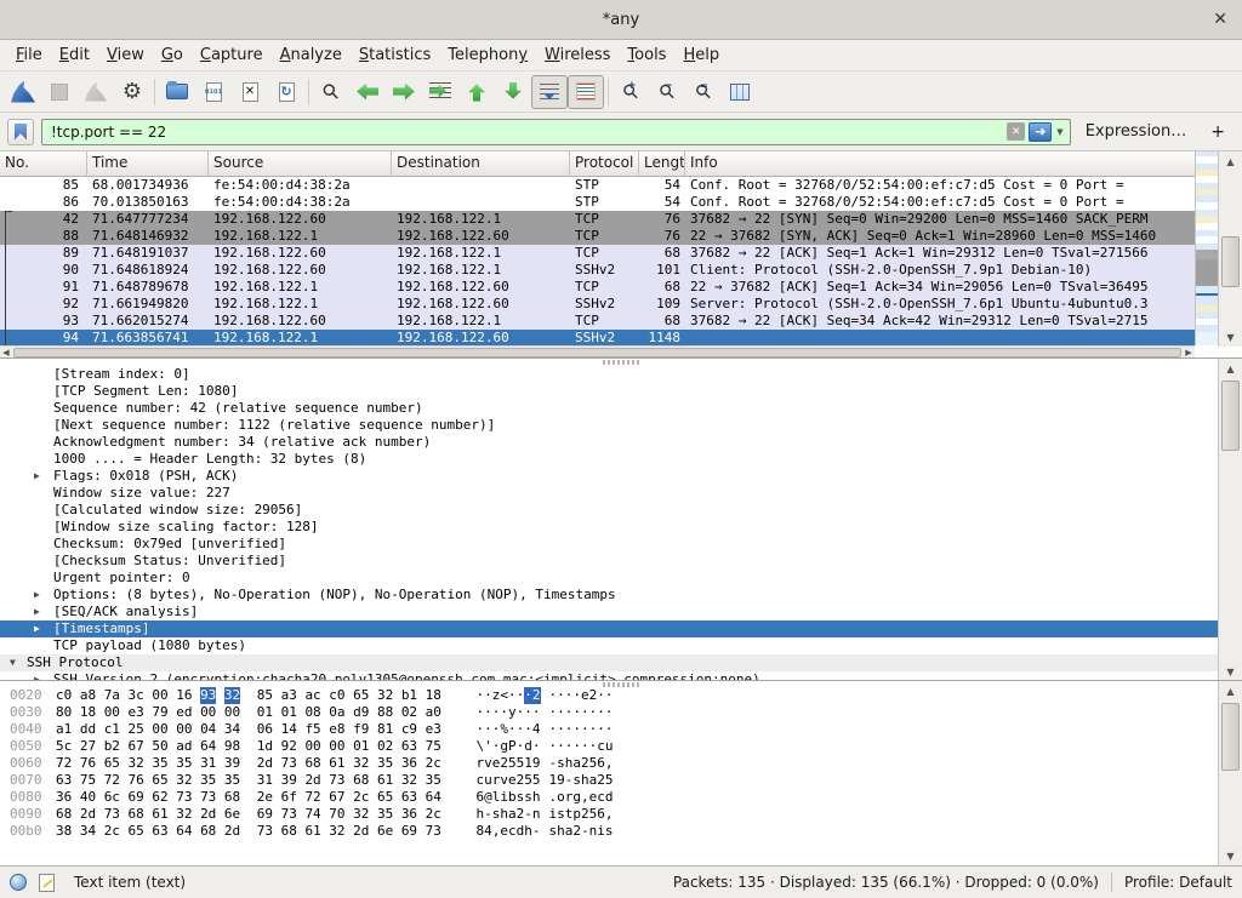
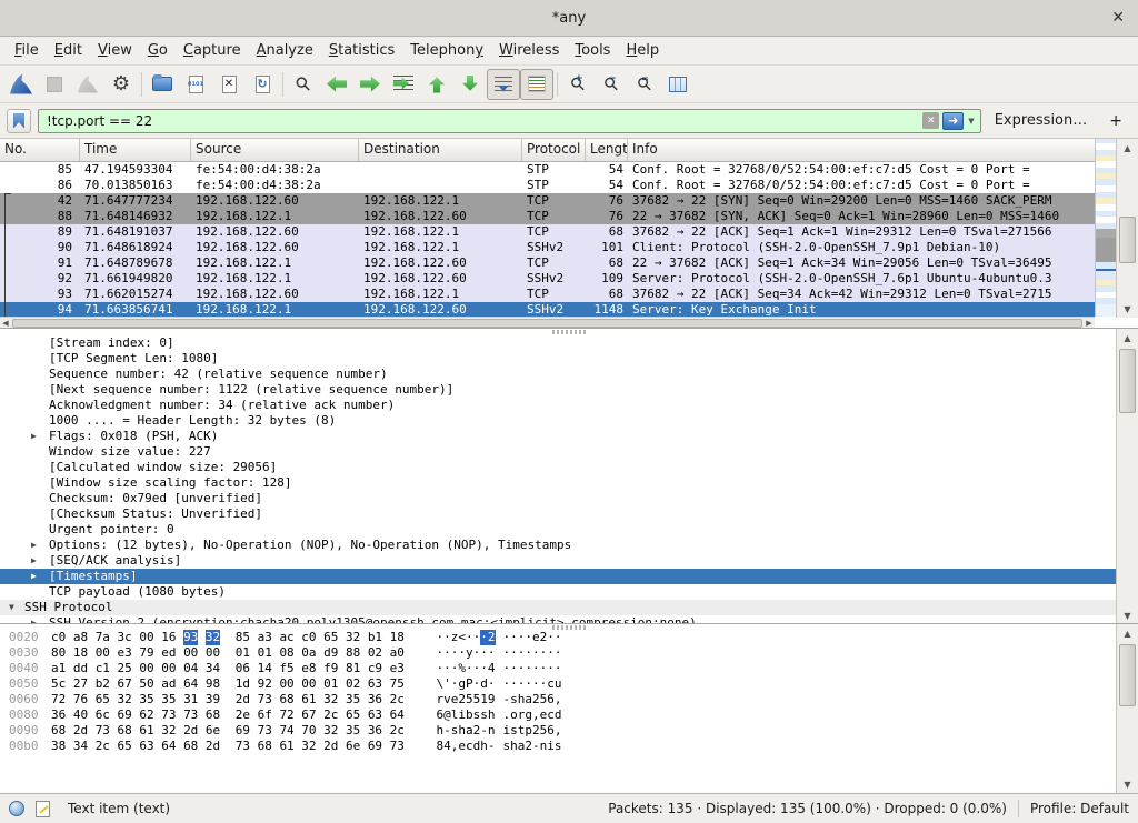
  *any
  ✕
  File
  Edit
  View
  Go
  Capture
  Analyze
  Statistics
  Telephony
  Wireless
  Tools
  Help
  !tcp.port == 22
  ✕
  ➜
  ▼
  Expression…
  +
  No.
  Time
  Source
  Destination
  Protocol
  Lengt
  Info
  85
- 68.001734936
+ 47.194593304
  fe:54:00:d4:38:2a
  STP
  54
  Conf. Root = 32768/0/52:54:00:ef:c7:d5 Cost = 0 Port =
  86
  70.013850163
  fe:54:00:d4:38:2a
  STP
  54
  Conf. Root = 32768/0/52:54:00:ef:c7:d5 Cost = 0 Port =
  42
  71.647777234
  192.168.122.60
  192.168.122.1
  TCP
  76
  37682 → 22 [SYN] Seq=0 Win=29200 Len=0 MSS=1460 SACK_PERM
  88
  71.648146932
  192.168.122.1
  192.168.122.60
  TCP
  76
  22 → 37682 [SYN, ACK] Seq=0 Ack=1 Win=28960 Len=0 MSS=1460
  89
  71.648191037
  192.168.122.60
  192.168.122.1
  TCP
  68
  37682 → 22 [ACK] Seq=1 Ack=1 Win=29312 Len=0 TSval=271566
  90
  71.648618924
  192.168.122.60
  192.168.122.1
  SSHv2
  101
  Client: Protocol (SSH-2.0-OpenSSH_7.9p1 Debian-10)
  91
  71.648789678
  192.168.122.1
  192.168.122.60
  TCP
  68
  22 → 37682 [ACK] Seq=1 Ack=34 Win=29056 Len=0 TSval=36495
  92
  71.661949820
  192.168.122.1
  192.168.122.60
  SSHv2
  109
  Server: Protocol (SSH-2.0-OpenSSH_7.6p1 Ubuntu-4ubuntu0.3
  93
  71.662015274
  192.168.122.60
  192.168.122.1
  TCP
  68
  37682 → 22 [ACK] Seq=34 Ack=42 Win=29312 Len=0 TSval=2715
  94
  71.663856741
  192.168.122.1
  192.168.122.60
  SSHv2
  1148
+ Server: Key Exchange Init
  ▲
  ▼
  ◀
  ▶
  [Stream index: 0]
  [TCP Segment Len: 1080]
  Sequence number: 42 (relative sequence number)
  [Next sequence number: 1122 (relative sequence number)]
  Acknowledgment number: 34 (relative ack number)
  1000 .... = Header Length: 32 bytes (8)
  ▶
  Flags: 0x018 (PSH, ACK)
  Window size value: 227
  [Calculated window size: 29056]
  [Window size scaling factor: 128]
  Checksum: 0x79ed [unverified]
  [Checksum Status: Unverified]
  Urgent pointer: 0
  ▶
- Options: (8 bytes), No-Operation (NOP), No-Operation (NOP), Timestamps
+ Options: (12 bytes), No-Operation (NOP), No-Operation (NOP), Timestamps
  ▶
  [SEQ/ACK analysis]
  ▶
  [Timestamps]
  TCP payload (1080 bytes)
  ▼
  SSH Protocol
  ▶
  SSH Version 2 (encryption:chacha20_poly1305@openssh.com mac:<implicit> compression:none)
  ▲
  ▼
  0020
  c0 a8 7a 3c 00 16 93 32 85 a3 ac c0 65 32 b1 18
  ··z<···2 ····e2··
  0030
  80 18 00 e3 79 ed 00 00 01 01 08 0a d9 88 02 a0
  ····y··· ········
  0040
  a1 dd c1 25 00 00 04 34 06 14 f5 e8 f9 81 c9 e3
  ···%···4 ········
  0050
  5c 27 b2 67 50 ad 64 98 1d 92 00 00 01 02 63 75
  \'·gP·d· ······cu
  0060
  72 76 65 32 35 35 31 39 2d 73 68 61 32 35 36 2c
  rve25519 -sha256,
- 0070
- 63 75 72 76 65 32 35 35 31 39 2d 73 68 61 32 35
- curve255 19-sha25
  0080
  36 40 6c 69 62 73 73 68 2e 6f 72 67 2c 65 63 64
  6@libssh .org,ecd
  0090
  68 2d 73 68 61 32 2d 6e 69 73 74 70 32 35 36 2c
  h-sha2-n istp256,
  00b0
  38 34 2c 65 63 64 68 2d 73 68 61 32 2d 6e 69 73
  84,ecdh- sha2-nis
  ▲
  ▼
  Text item (text)
- Packets: 135 · Displayed: 135 (66.1%) · Dropped: 0 (0.0%)
+ Packets: 135 · Displayed: 135 (100.0%) · Dropped: 0 (0.0%)
  Profile: Default
